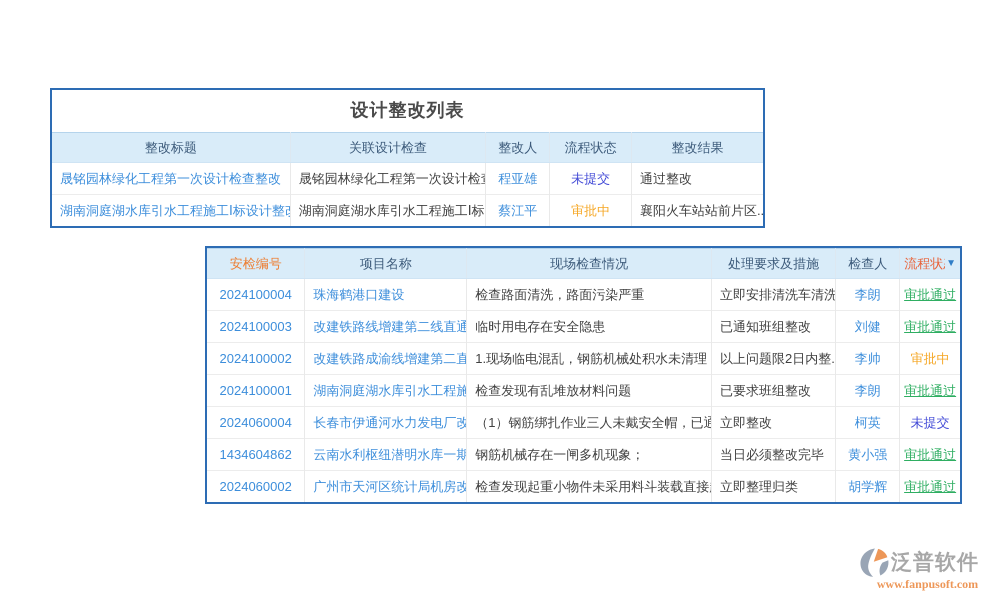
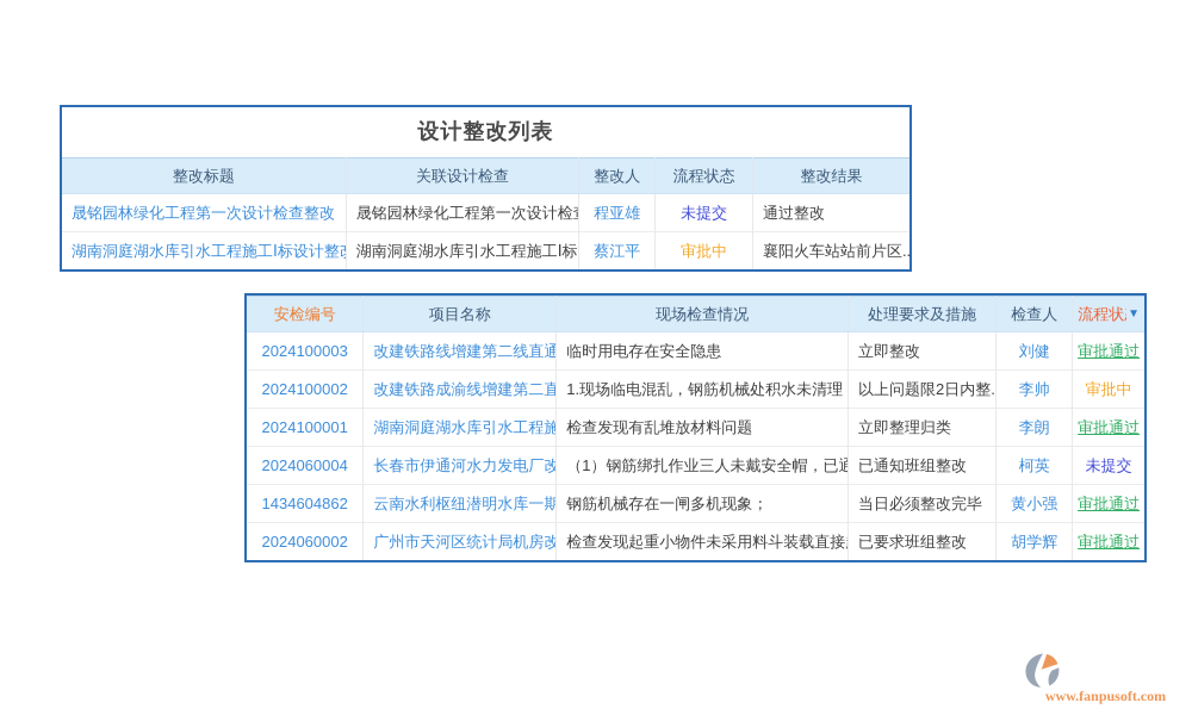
  设计整改列表
  整改标题	关联设计检查	整改人	流程状态	整改结果
  晟铭园林绿化工程第一次设计检查整改	晟铭园林绿化工程第一次设计检	程亚雄	未提交	通过整改
  湖南洞庭湖水库引水工程施工Ⅰ标设计整	湖南洞庭湖水库引水工程施工Ⅰ标	蔡江平	审批中	襄阳火车站站前片区..
  安检编号	项目名称	现场检查情况	处理要求及措施	检查人	流程状 ▼
- 2024100004	珠海鹤港口建设	检查路面清洗，路面污染严重	立即安排清洗车清洗	李朗	审批通过
- 2024100003	改建铁路线增建第二线直通	临时用电存在安全隐患	已通知班组整改	刘健	审批通过
+ 2024100003	改建铁路线增建第二线直通	临时用电存在安全隐患	立即整改	刘健	审批通过
  2024100002	改建铁路成渝线增建第二直	1.现场临电混乱，钢筋机械处积水未清理	以上问题限2日内整.	李帅	审批中
- 2024100001	湖南洞庭湖水库引水工程施	检查发现有乱堆放材料问题	已要求班组整改	李朗	审批通过
+ 2024100001	湖南洞庭湖水库引水工程施	检查发现有乱堆放材料问题	立即整理归类	李朗	审批通过
- 2024060004	长春市伊通河水力发电厂改	（1）钢筋绑扎作业三人未戴安全帽，已通	立即整改	柯英	未提交
+ 2024060004	长春市伊通河水力发电厂改	（1）钢筋绑扎作业三人未戴安全帽，已通	已通知班组整改	柯英	未提交
  1434604862	云南水利枢纽潜明水库一期	钢筋机械存在一闸多机现象；	当日必须整改完毕	黄小强	审批通过
- 2024060002	广州市天河区统计局机房改	检查发现起重小物件未采用料斗装载直接	立即整理归类	胡学辉	审批通过
+ 2024060002	广州市天河区统计局机房改	检查发现起重小物件未采用料斗装载直接	已要求班组整改	胡学辉	审批通过
- 泛普软件
  www.fanpusoft.com
